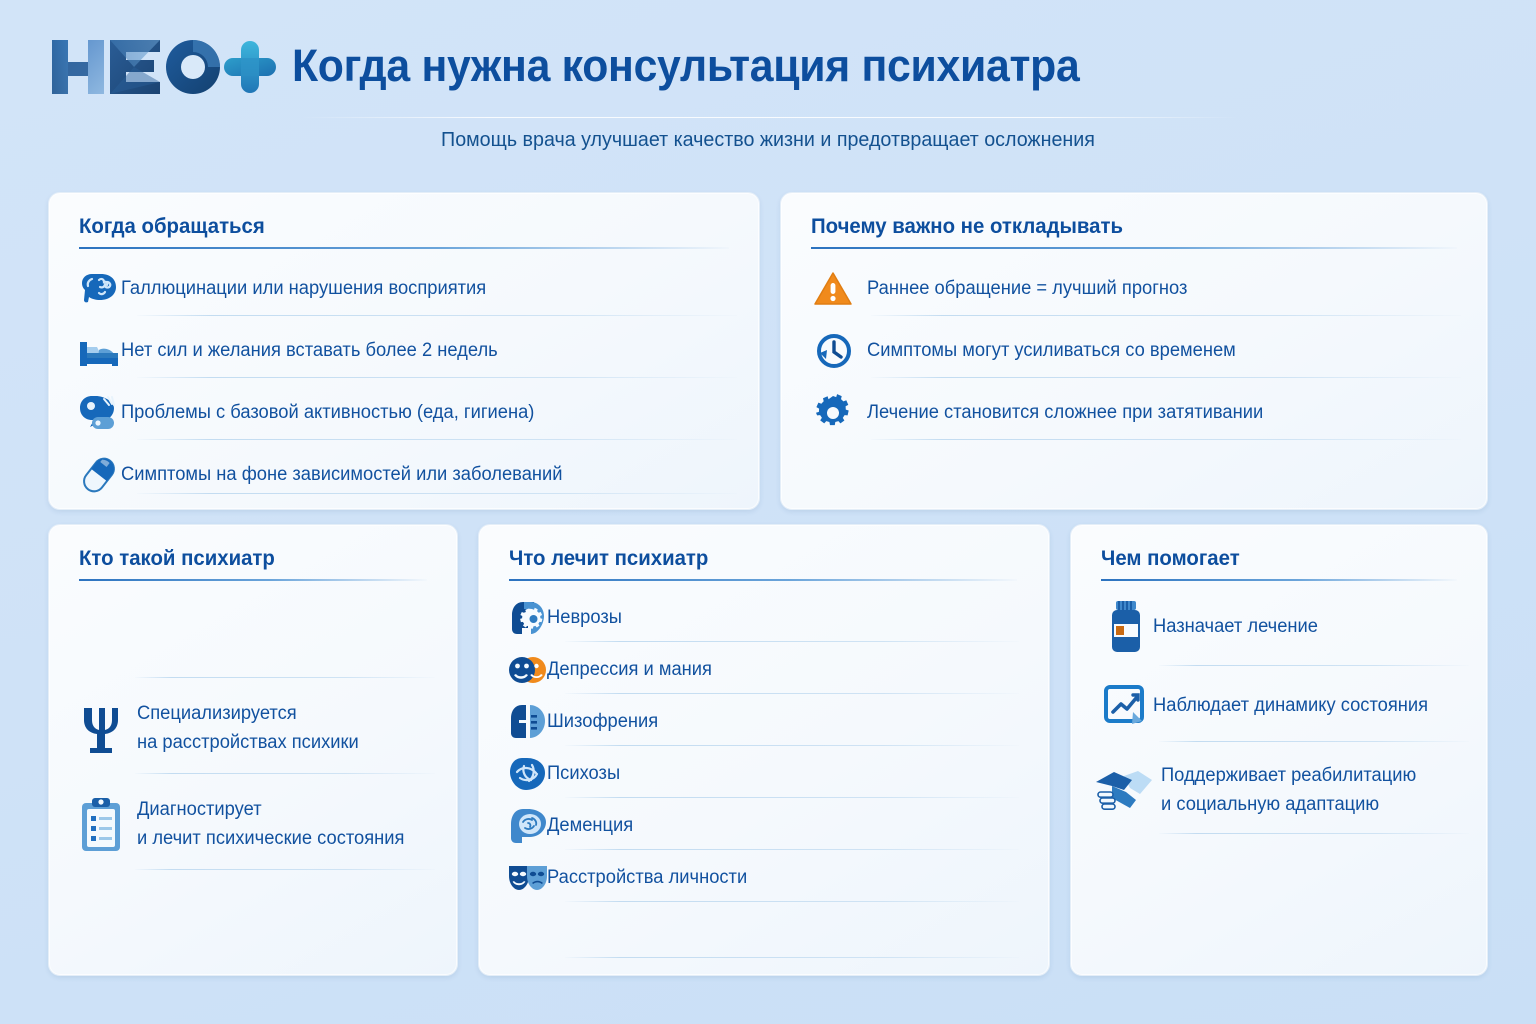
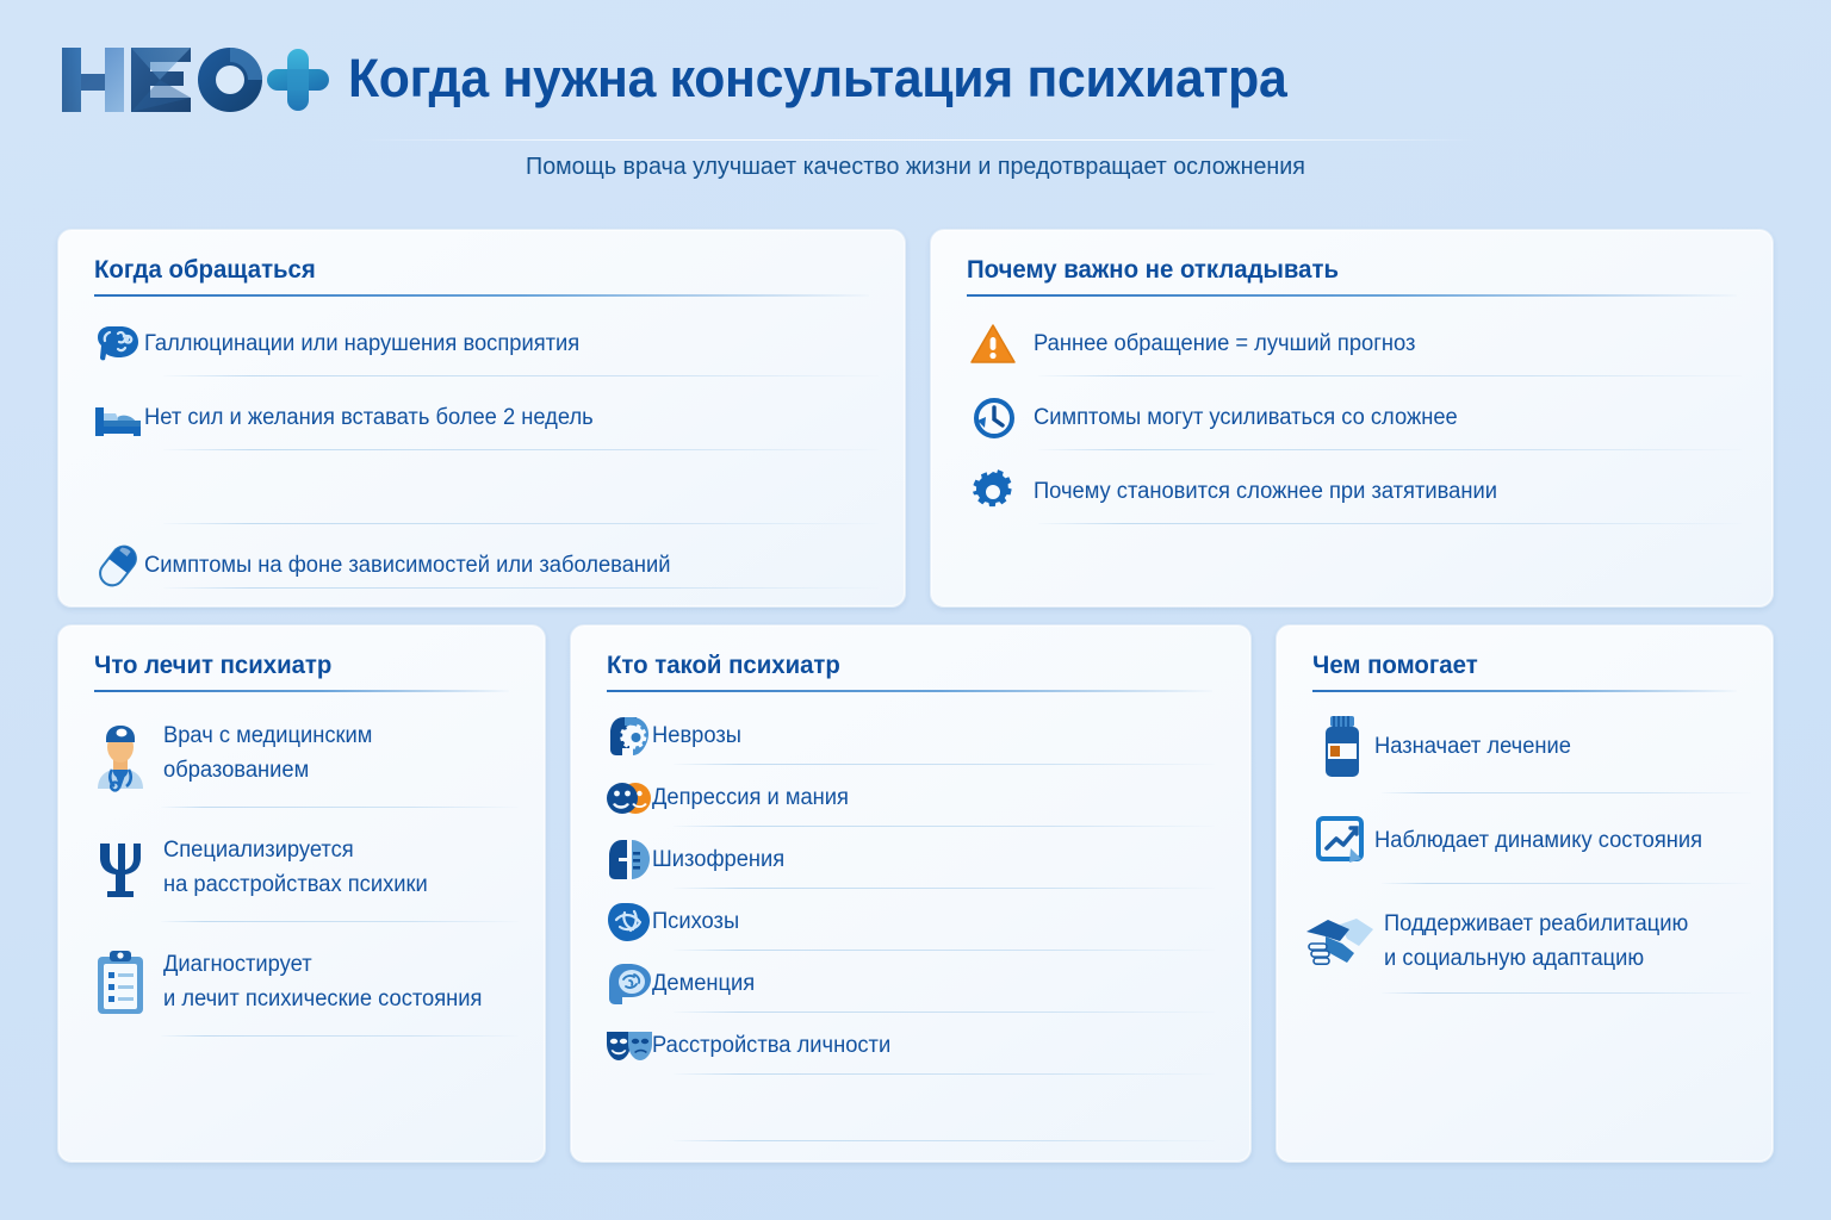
  Когда нужна консультация психиатра
  Помощь врача улучшает качество жизни и предотвращает осложнения
  Когда обращаться
  Галлюцинации или нарушения восприятия
  Нет сил и желания вставать более 2 недель
- Проблемы с базовой активностью (еда, гигиена)
  Симптомы на фоне зависимостей или заболеваний
  Почему важно не откладывать
  Раннее обращение = лучший прогноз
- Симптомы могут усиливаться со временем
+ Симптомы могут усиливаться со сложнее
- Лечение становится сложнее при затятивании
+ Почему становится сложнее при затятивании
- Кто такой психиатр
+ Что лечит психиатр
+ Врач с медицинским
+ образованием
  Специализируется
  на расстройствах психики
  Диагностирует
  и лечит психические состояния
- Что лечит психиатр
+ Кто такой психиатр
  Неврозы
  Депрессия и мания
  Шизофрения
  Психозы
  Деменция
  Расстройства личности
  Чем помогает
  Назначает лечение
  Наблюдает динамику состояния
  Поддерживает реабилитацию
  и социальную адаптацию
